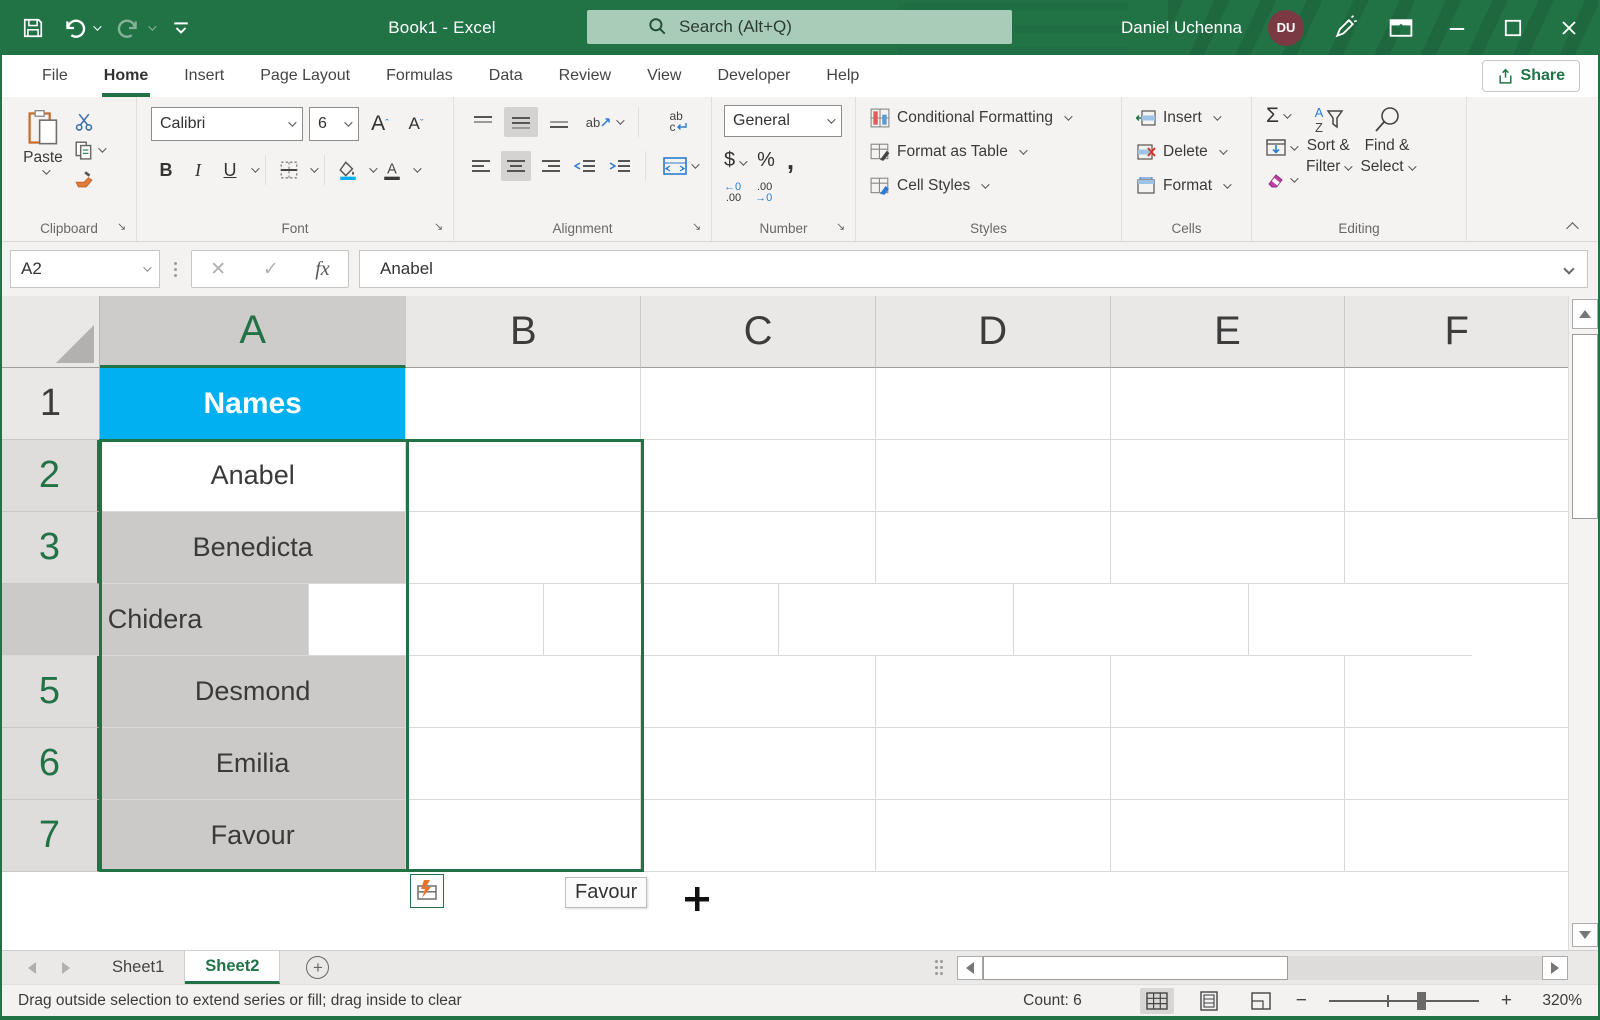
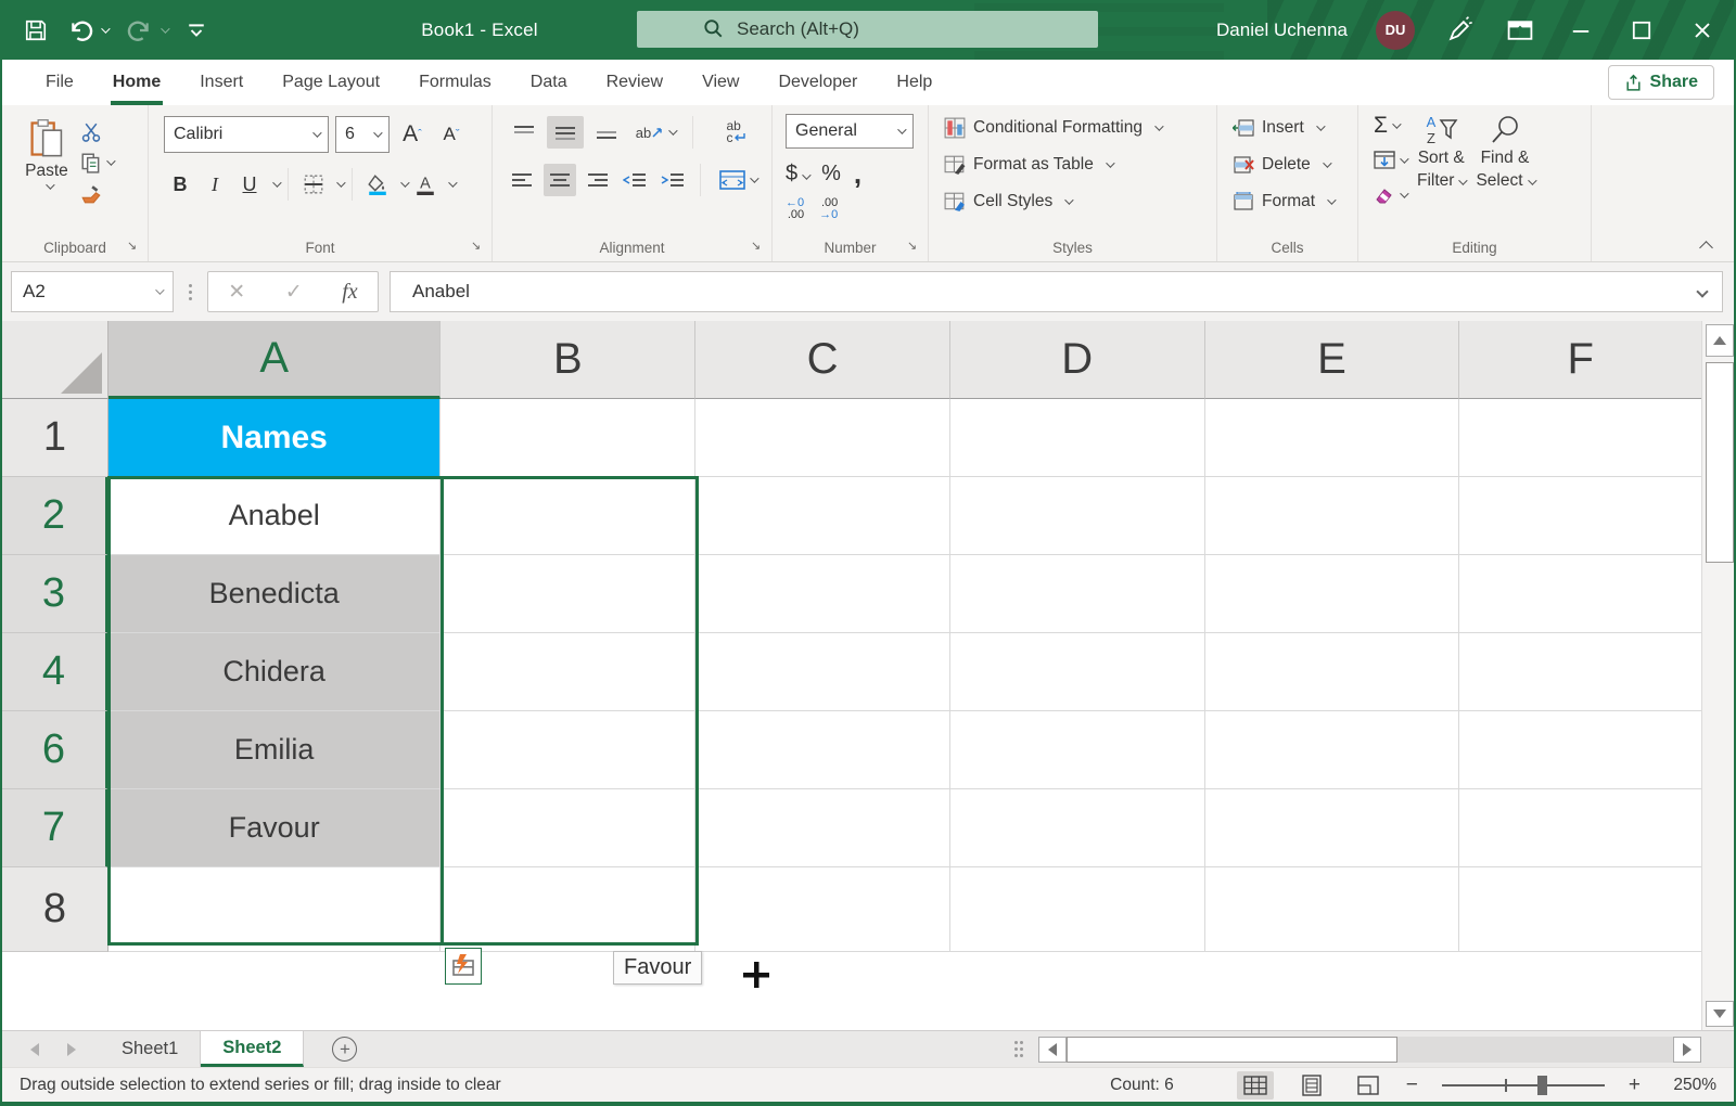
  Book1 - Excel
  Search (Alt+Q)
  Daniel Uchenna
  DU
  File
  Home
  Insert
  Page Layout
  Formulas
  Data
  Review
  View
  Developer
  Help
  Share
  Paste
  Clipboard
  ↘
  Calibri
  6
  A
  ˆ
  A
  ˇ
  B
  I
  U
  A
  Font
  ↘
  ab
  ab
  c
  Alignment
  ↘
  General
  $
  %
  ,
  ←0
  .00
  .00
  →0
  Number
  ↘
  Conditional Formatting
  Format as Table
  Cell Styles
  Styles
  Insert
  Delete
  Format
  Cells
  Σ
  A
  Z
  Sort &
  Filter
  Find &
  Select
  Editing
  A2
  ✕
  ✓
  fx
  Anabel
  A
  B
  C
  D
  E
  F
  1
  Names
  2
  Anabel
  3
  Benedicta
+ 4
  Chidera
- 5
- Desmond
  6
  Emilia
  7
  Favour
+ 8
  Favour
  Sheet1
  Sheet2
  +
  Drag outside selection to extend series or fill; drag inside to clear
  Count: 6
  −
  +
- 320%
+ 250%
